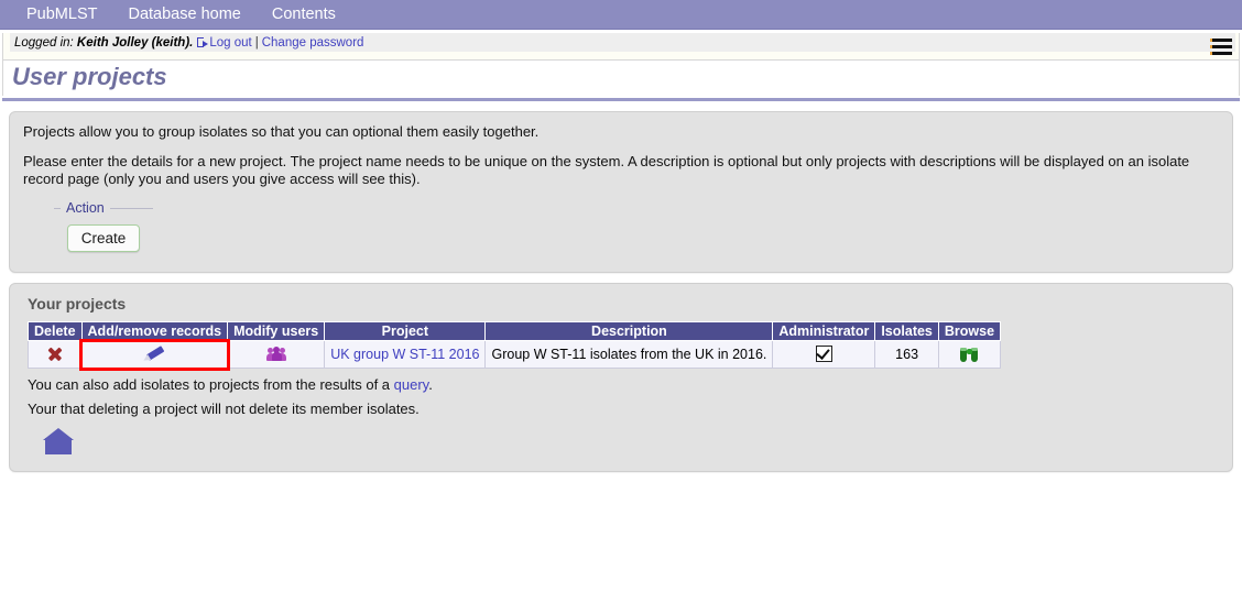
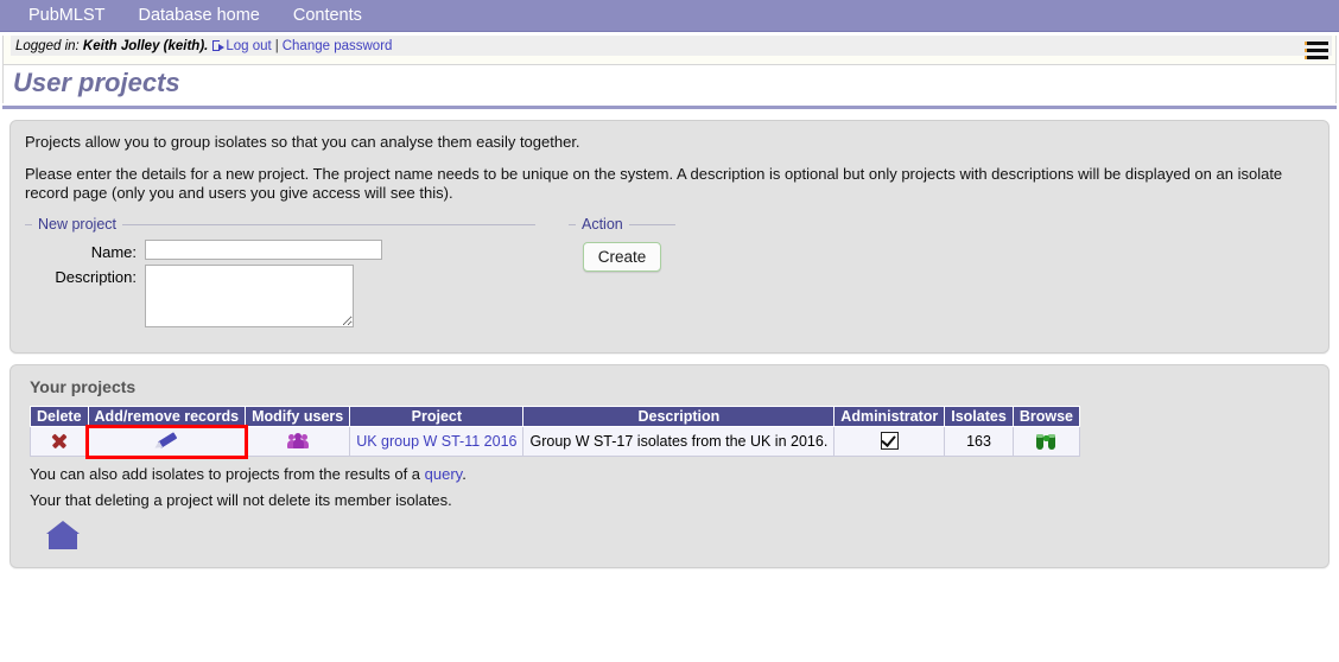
  PubMLST
  Database home
  Contents
  Logged in:
  Keith Jolley (keith).
  Log out
  |
  Change password
  User projects
- Projects allow you to group isolates so that you can optional them easily together.
+ Projects allow you to group isolates so that you can analyse them easily together.
  Please enter the details for a new project. The project name needs to be unique on the system. A description is optional but only projects with descriptions will be displayed on an isolate record page (only you and users you give access will see this).
+ New project
+ Name:
+ Description:
  Action
  Create
  Your projects
  Delete	Add/remove records	Modify users	Project	Description	Administrator	Isolates	Browse
- 			UK group W ST-11 2016	Group W ST-11 isolates from the UK in 2016.		163
+ 			UK group W ST-11 2016	Group W ST-17 isolates from the UK in 2016.		163
  You can also add isolates to projects from the results of a query.
  Your that deleting a project will not delete its member isolates.
